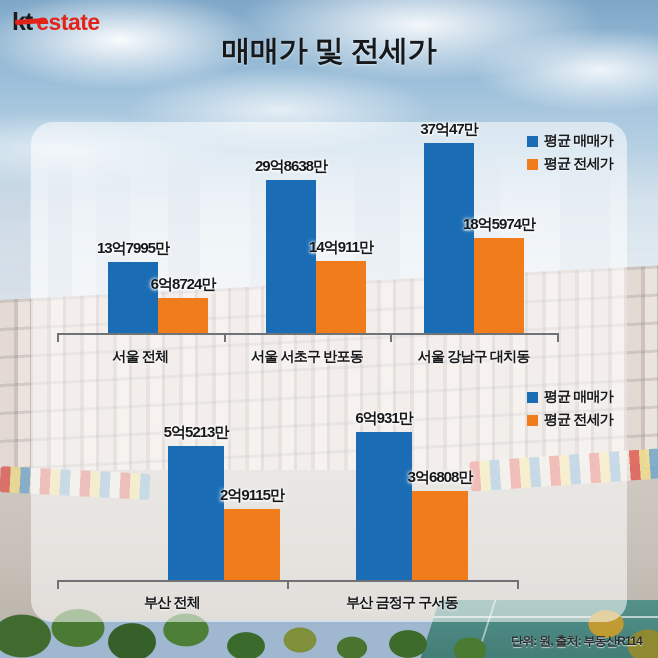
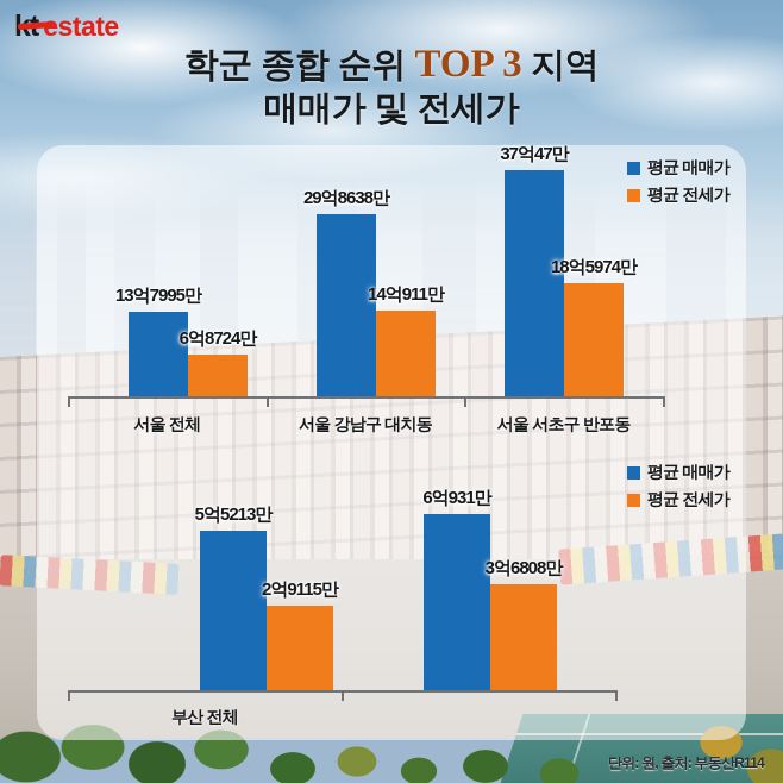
  kt
  state
+ 학군 종합 순위 TOP 3 지역
  매매가 및 전세가
  평균 매매가
  평균 전세가
  13억7995만
  6억8724만
  서울 전체
  29억8638만
  14억911만
- 서울 서초구 반포동
+ 서울 강남구 대치동
  37억47만
  18억5974만
- 서울 강남구 대치동
+ 서울 서초구 반포동
  평균 매매가
  평균 전세가
  5억5213만
  2억9115만
  부산 전체
  6억931만
  3억6808만
- 부산 금정구 구서동
  단위: 원, 출처: 부동산R114
